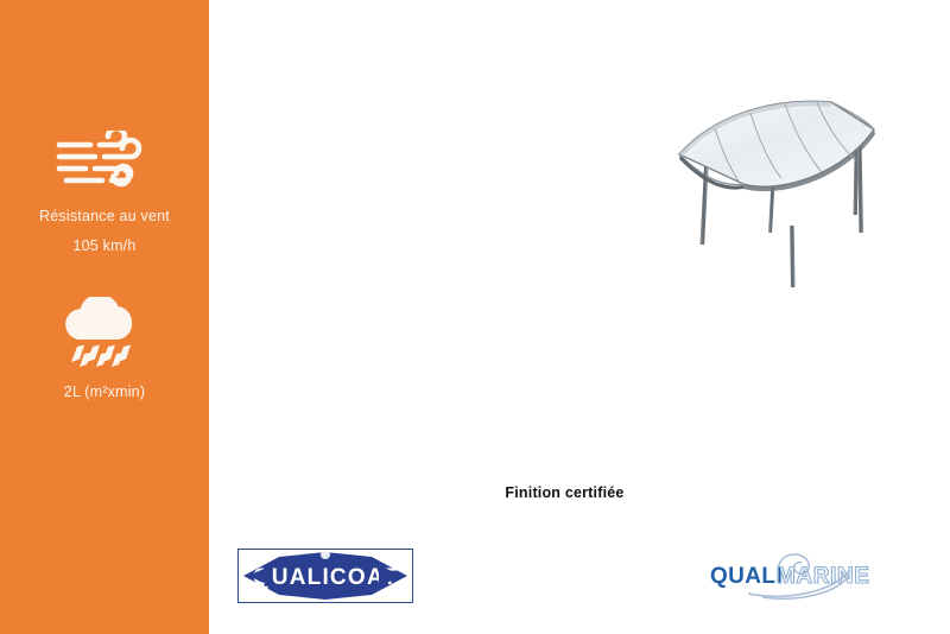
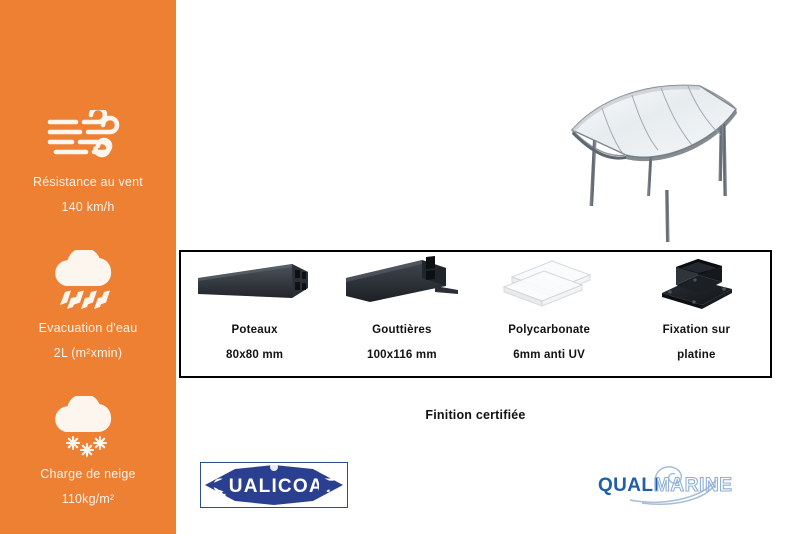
  Résistance au vent
- 105 km/h
+ 140 km/h
+ Evacuation d'eau
  2L (m²xmin)
+ Charge de neige
+ 110kg/m²
+ Poteaux
+ 80x80 mm
+ Gouttières
+ 100x116 mm
+ Polycarbonate
+ 6mm anti UV
+ Fixation sur
+ platine
  Finition certifiée
  UALICOA
  QUALI
  MARINE
